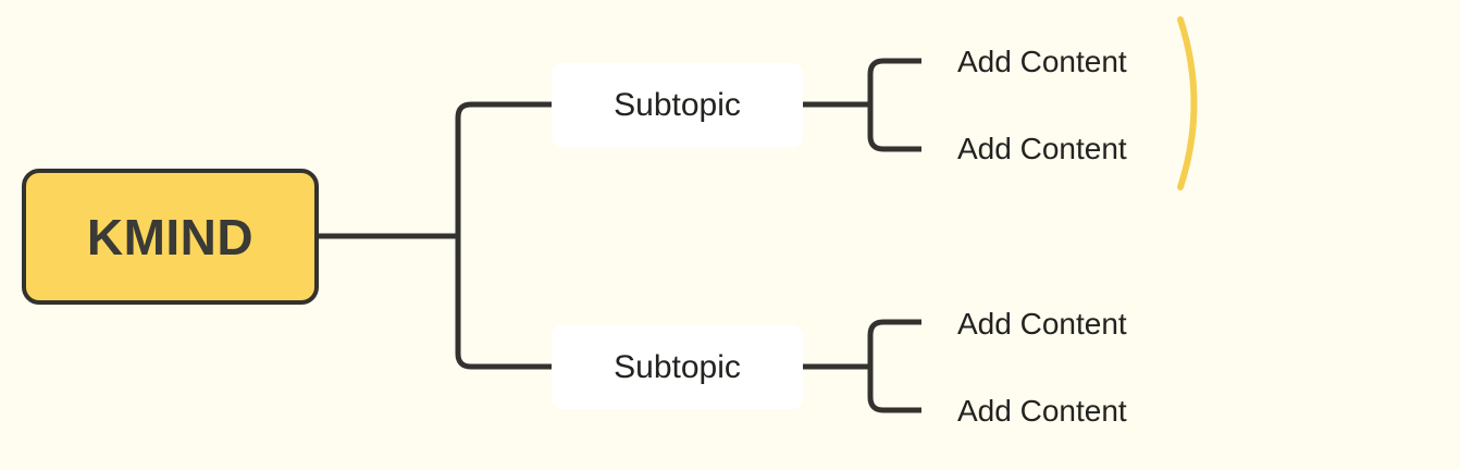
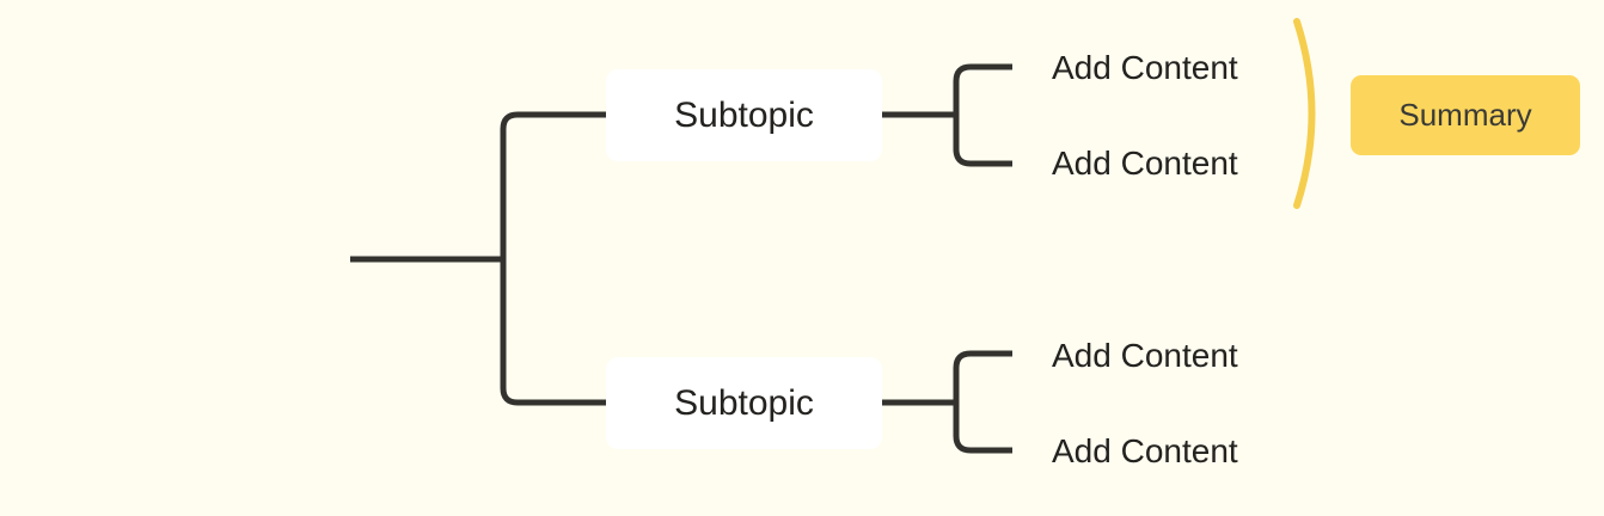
- KMIND
  Subtopic
  Subtopic
  Add Content
  Add Content
  Add Content
  Add Content
+ Summary
